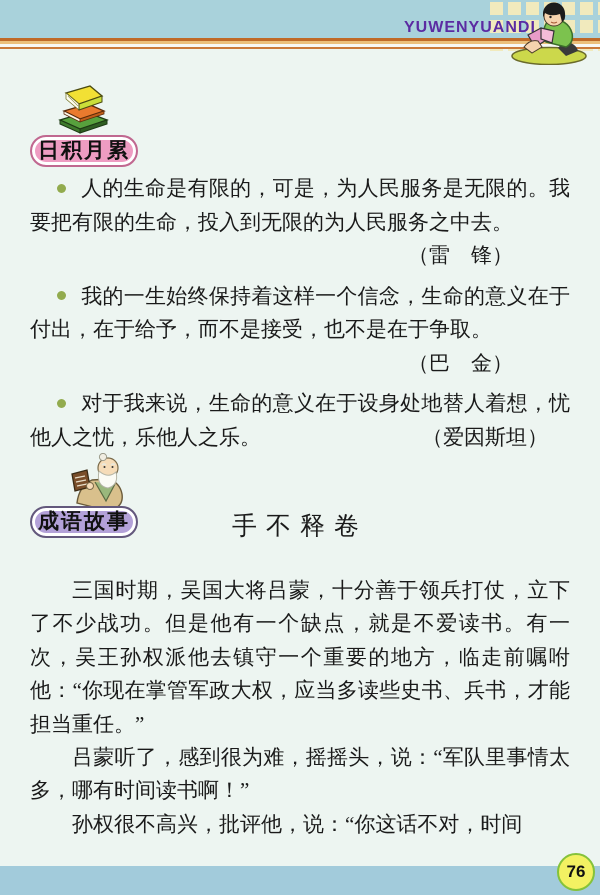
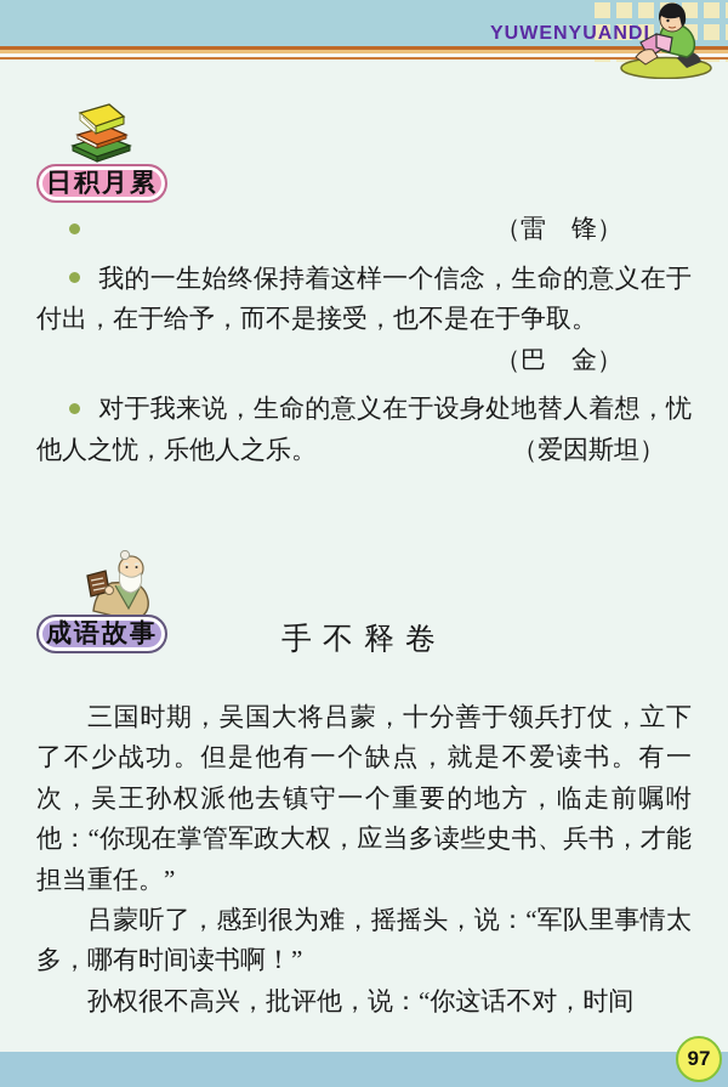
  YUWENYUANDI
  日积月累
- 人的生命是有限的，可是，为人民服务是无限的。我要把有限的生命，投入到无限的为人民服务之中去。
  （雷 锋）
  我的一生始终保持着这样一个信念，生命的意义在于付出，在于给予，而不是接受，也不是在于争取。
  （巴 金）
  对于我来说，生命的意义在于设身处地替人着想，忧他人之忧，乐他人之乐。
  （爱因斯坦）
  成语故事
  手不释卷
  三国时期，吴国大将吕蒙，十分善于领兵打仗，立下了不少战功。但是他有一个缺点，就是不爱读书。有一次，吴王孙权派他去镇守一个重要的地方，临走前嘱咐他：“你现在掌管军政大权，应当多读些史书、兵书，才能担当重任。”
  吕蒙听了，感到很为难，摇摇头，说：“军队里事情太多，哪有时间读书啊！”
  孙权很不高兴，批评他，说：“你这话不对，时间
- 76
+ 97
